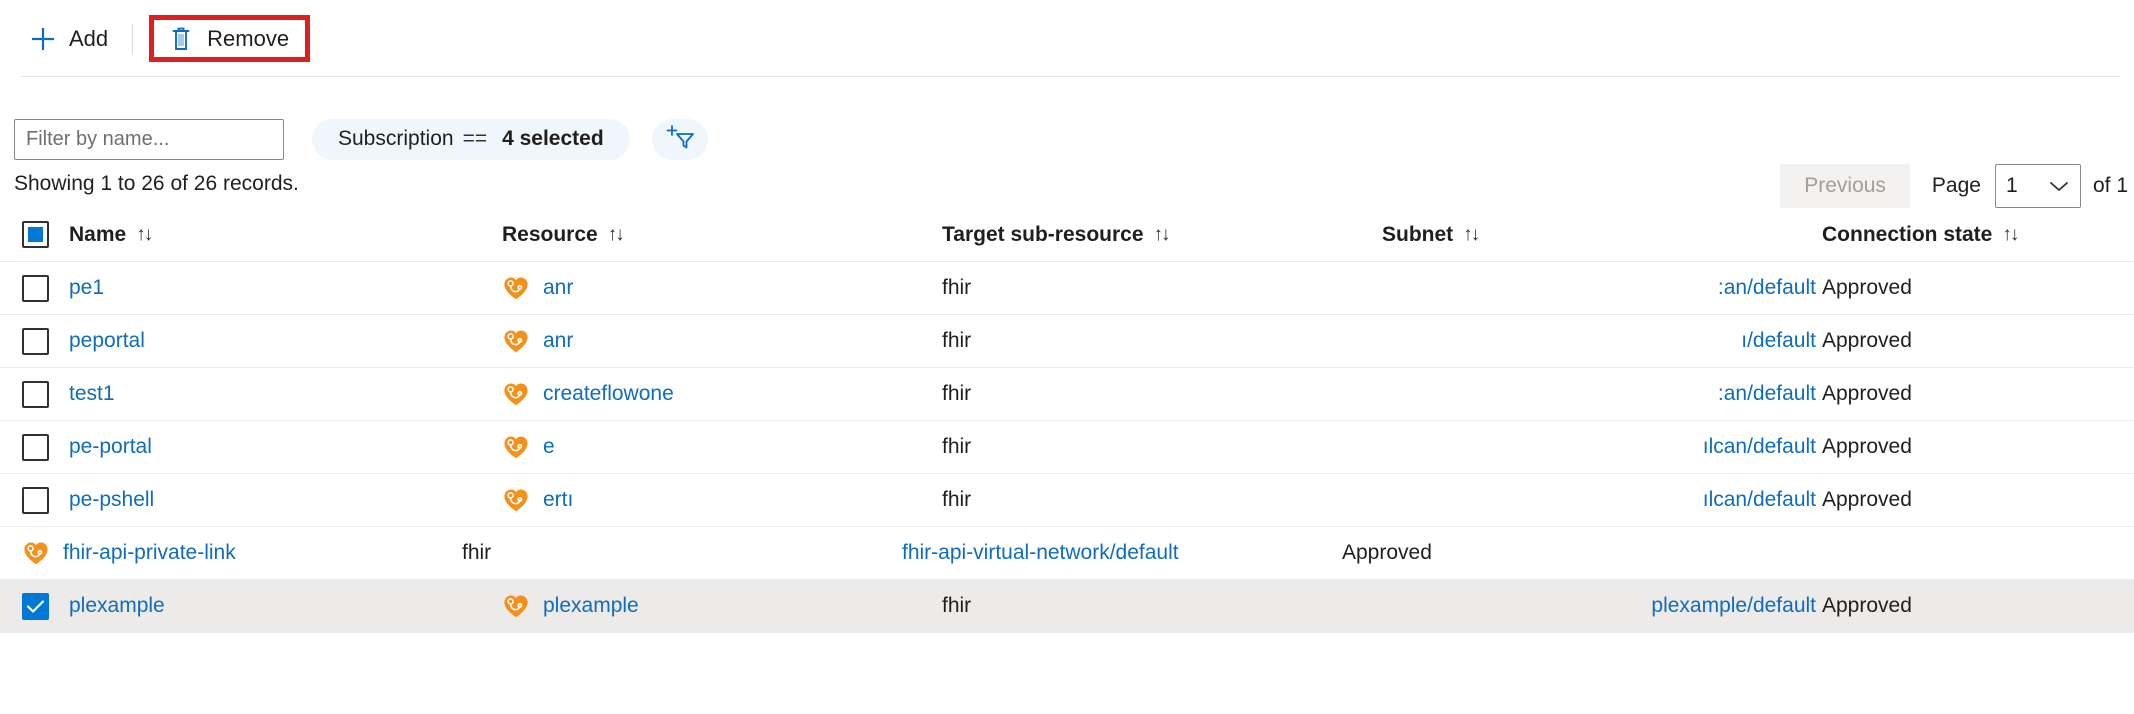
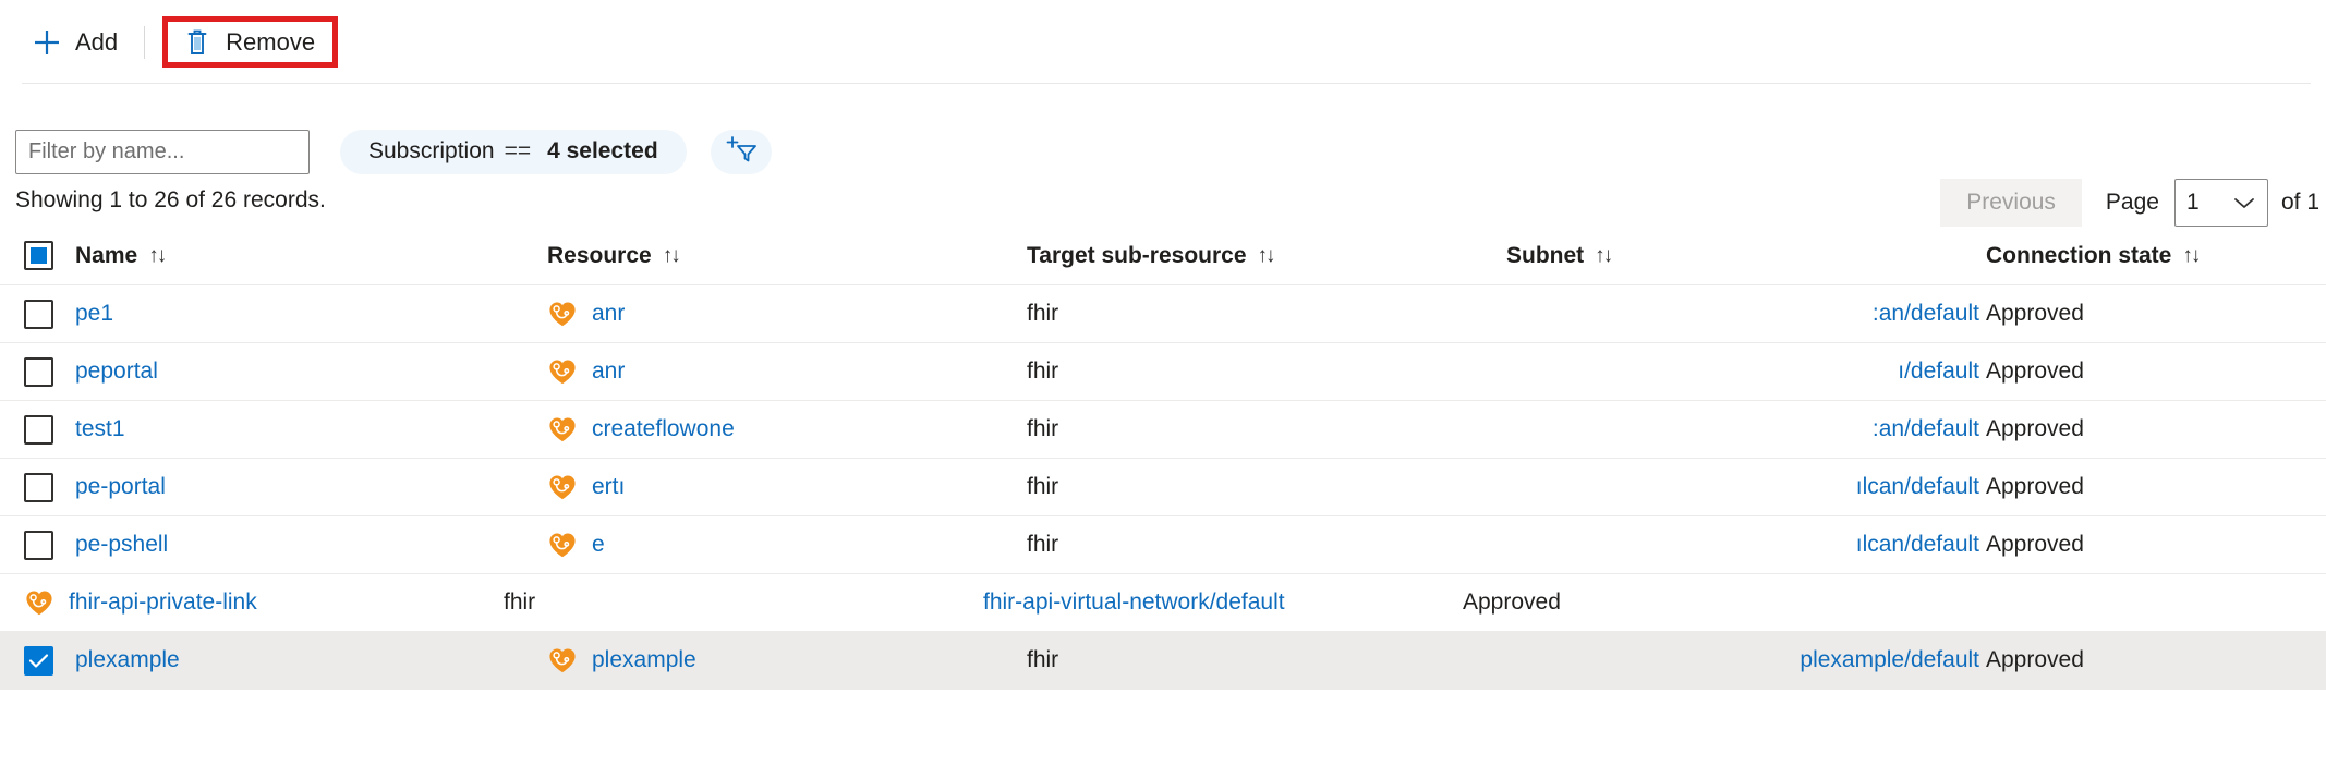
  Add
  Remove
  Filter by name...
  Subscription
  ==
  4 selected
  Showing 1 to 26 of 26 records.
  Previous
  Page
  1
  of 1
  Name
  ↑↓
  Resource
  ↑↓
  Target sub-resource
  ↑↓
  Subnet
  ↑↓
  Connection state
  ↑↓
  pe1
  anr
  fhir
  :an/default
  Approved
  peportal
  anr
  fhir
  ı/default
  Approved
  test1
  createflowone
  fhir
  :an/default
  Approved
  pe-portal
- e
+ ertı
  fhir
  ılcan/default
  Approved
  pe-pshell
- ertı
+ e
  fhir
  ılcan/default
  Approved
  fhir-api-private-link
  fhir
  fhir-api-virtual-network/default
  Approved
  plexample
  plexample
  fhir
  plexample/default
  Approved
